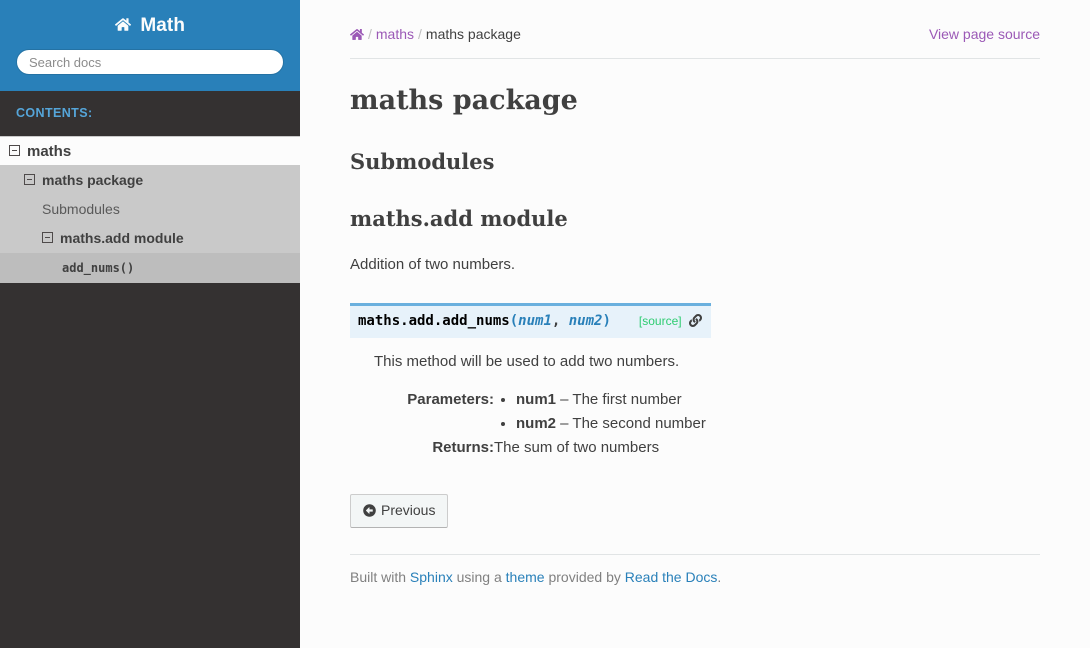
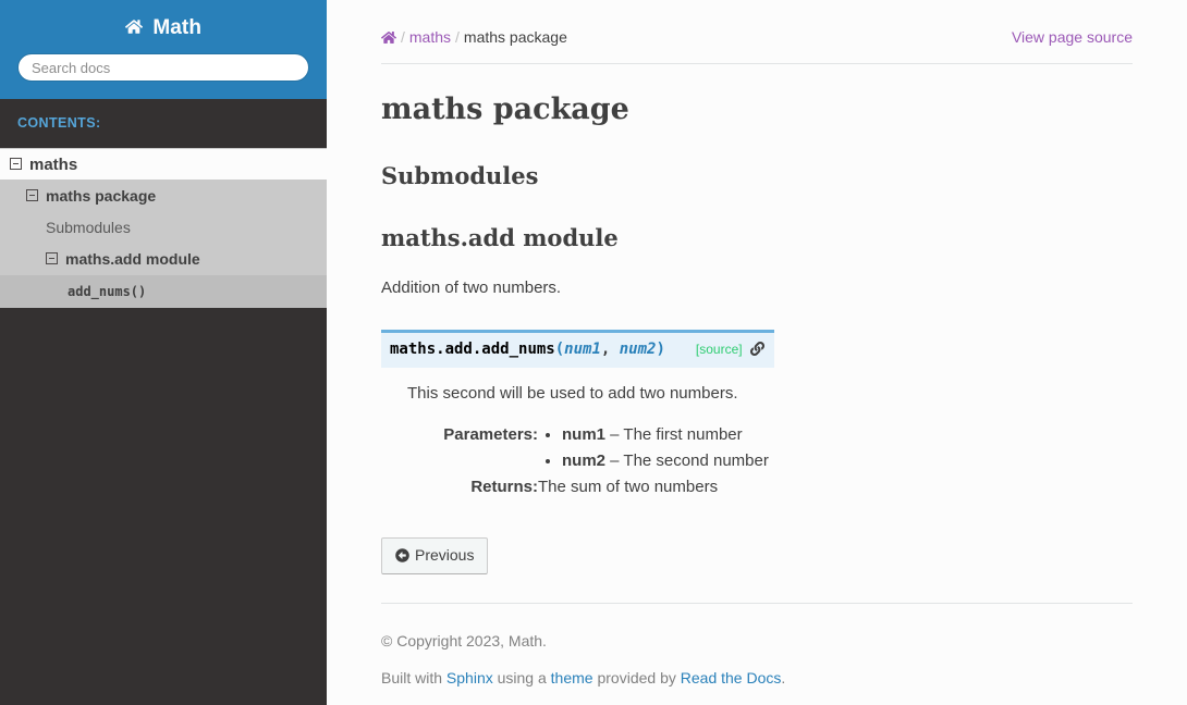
  Math
  Search docs
  CONTENTS:
  maths
  maths package
  Submodules
  maths.add module
  add_nums()
  / maths / maths package
  View page source
  maths package
  Submodules
  maths.add module
  Addition of two numbers.
  maths.add.add_nums(num1, num2) [source]
- This method will be used to add two numbers.
+ This second will be used to add two numbers.
  Parameters:	num1 – The first number num2 – The second number
  Returns:	The sum of two numbers
  Previous
+ © Copyright 2023, Math.
  Built with Sphinx using a theme provided by Read the Docs.
